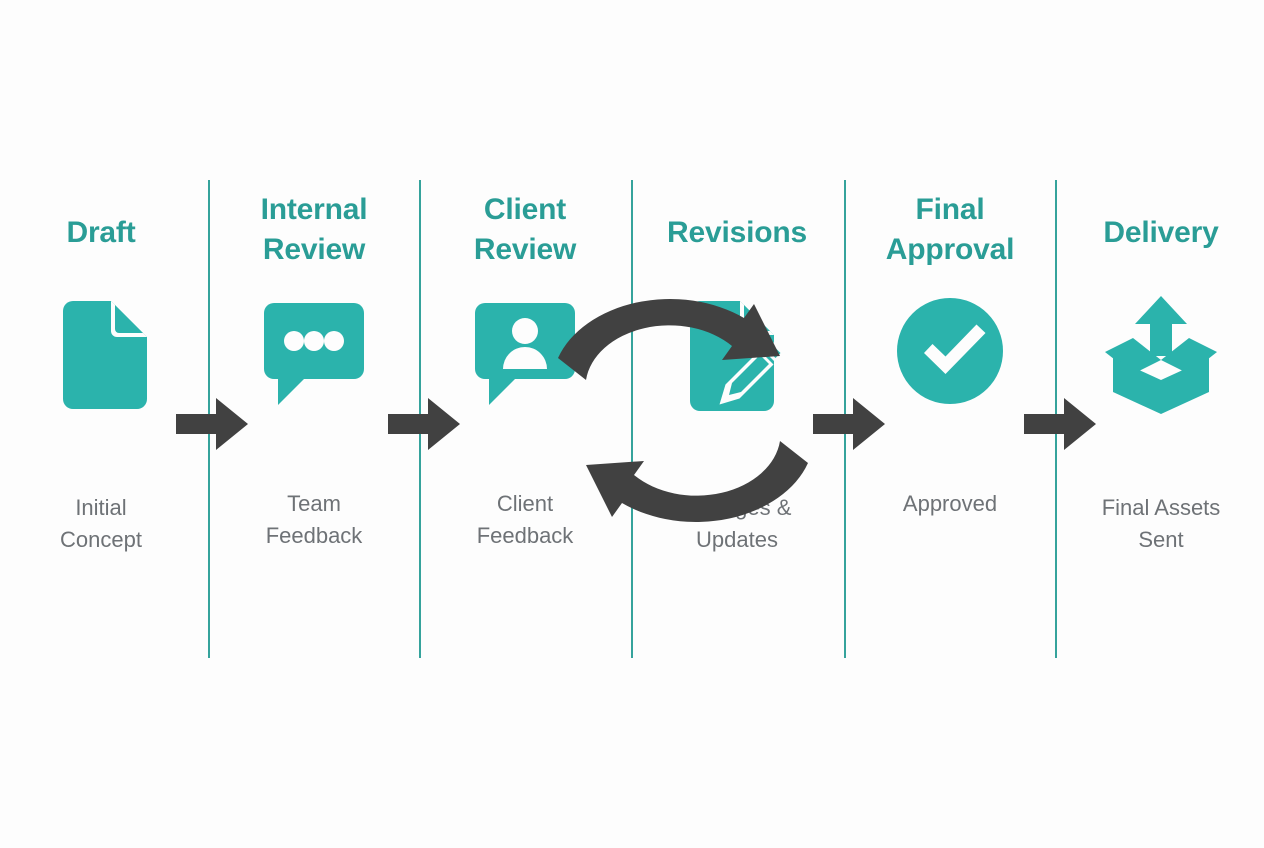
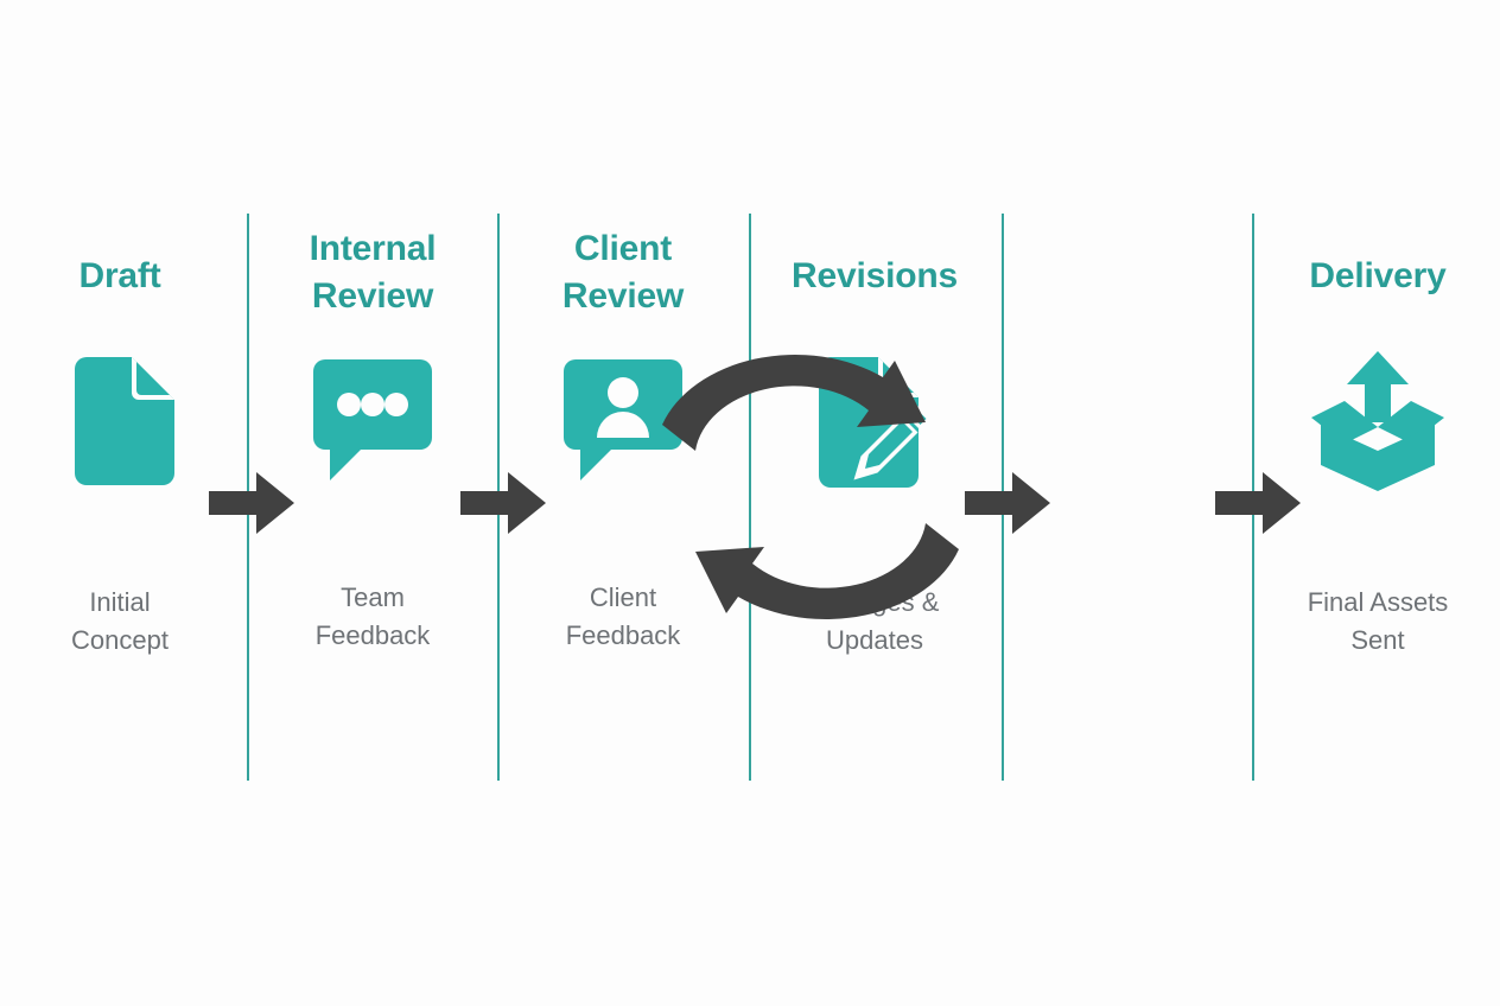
  Draft
  Initial
  Concept
  Internal
  Review
  Team
  Feedback
  Client
  Review
  Client
  Feedback
  Revisions
  Updates
- Final
- Approval
- Approved
  Delivery
  Final Assets
  Sent
